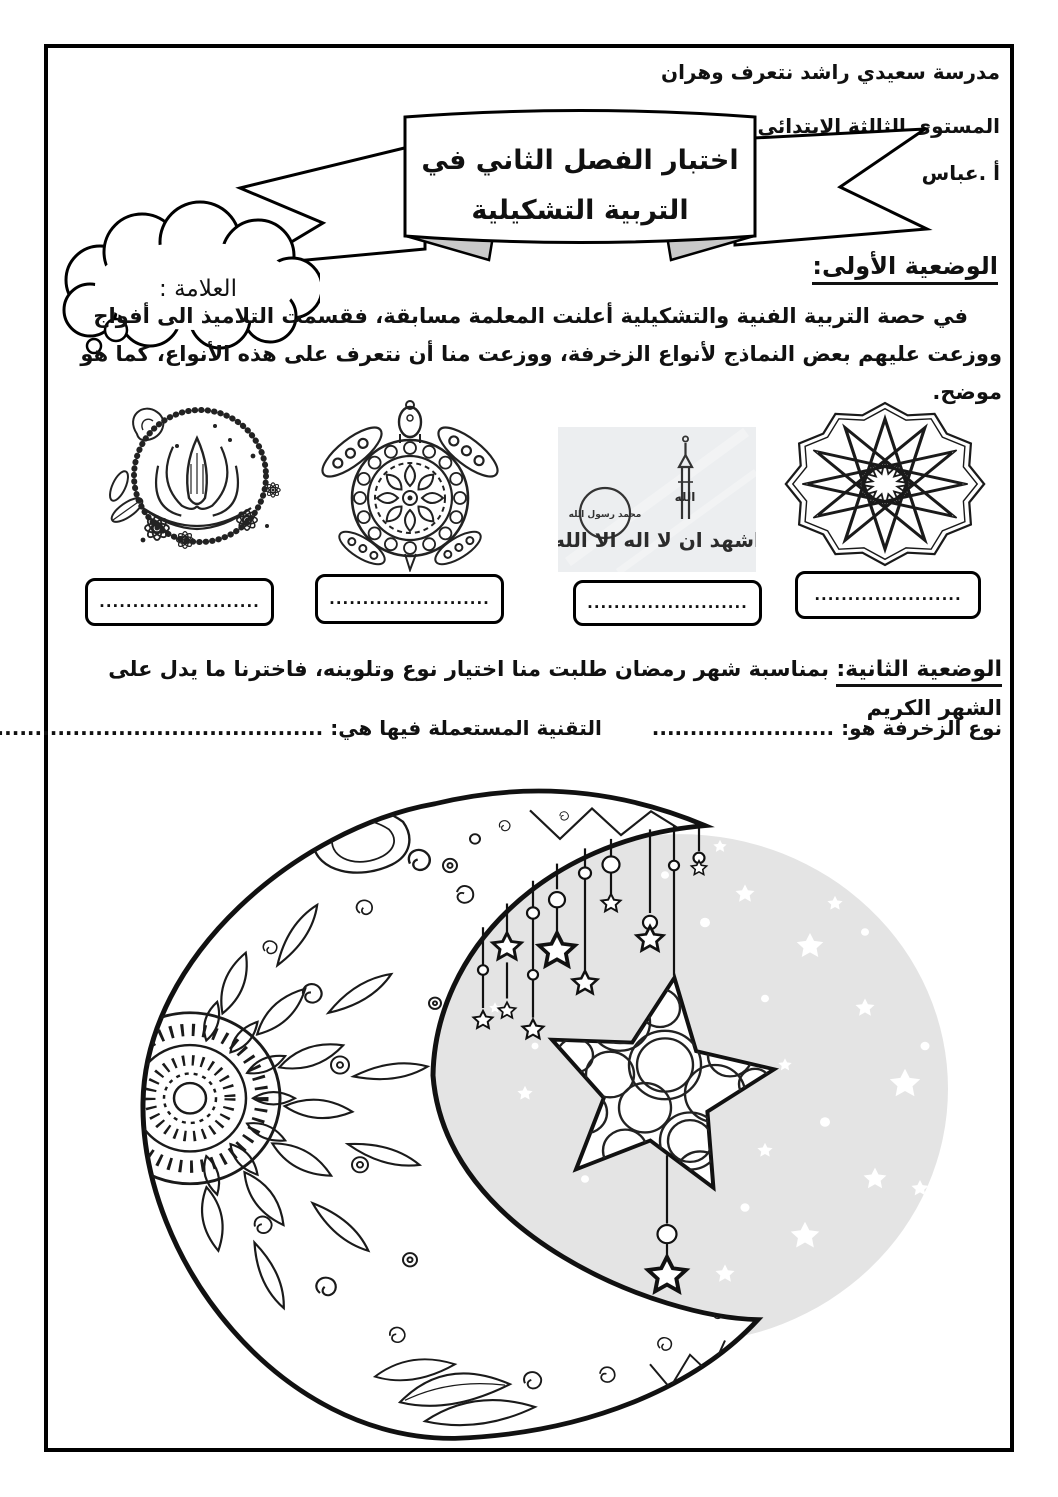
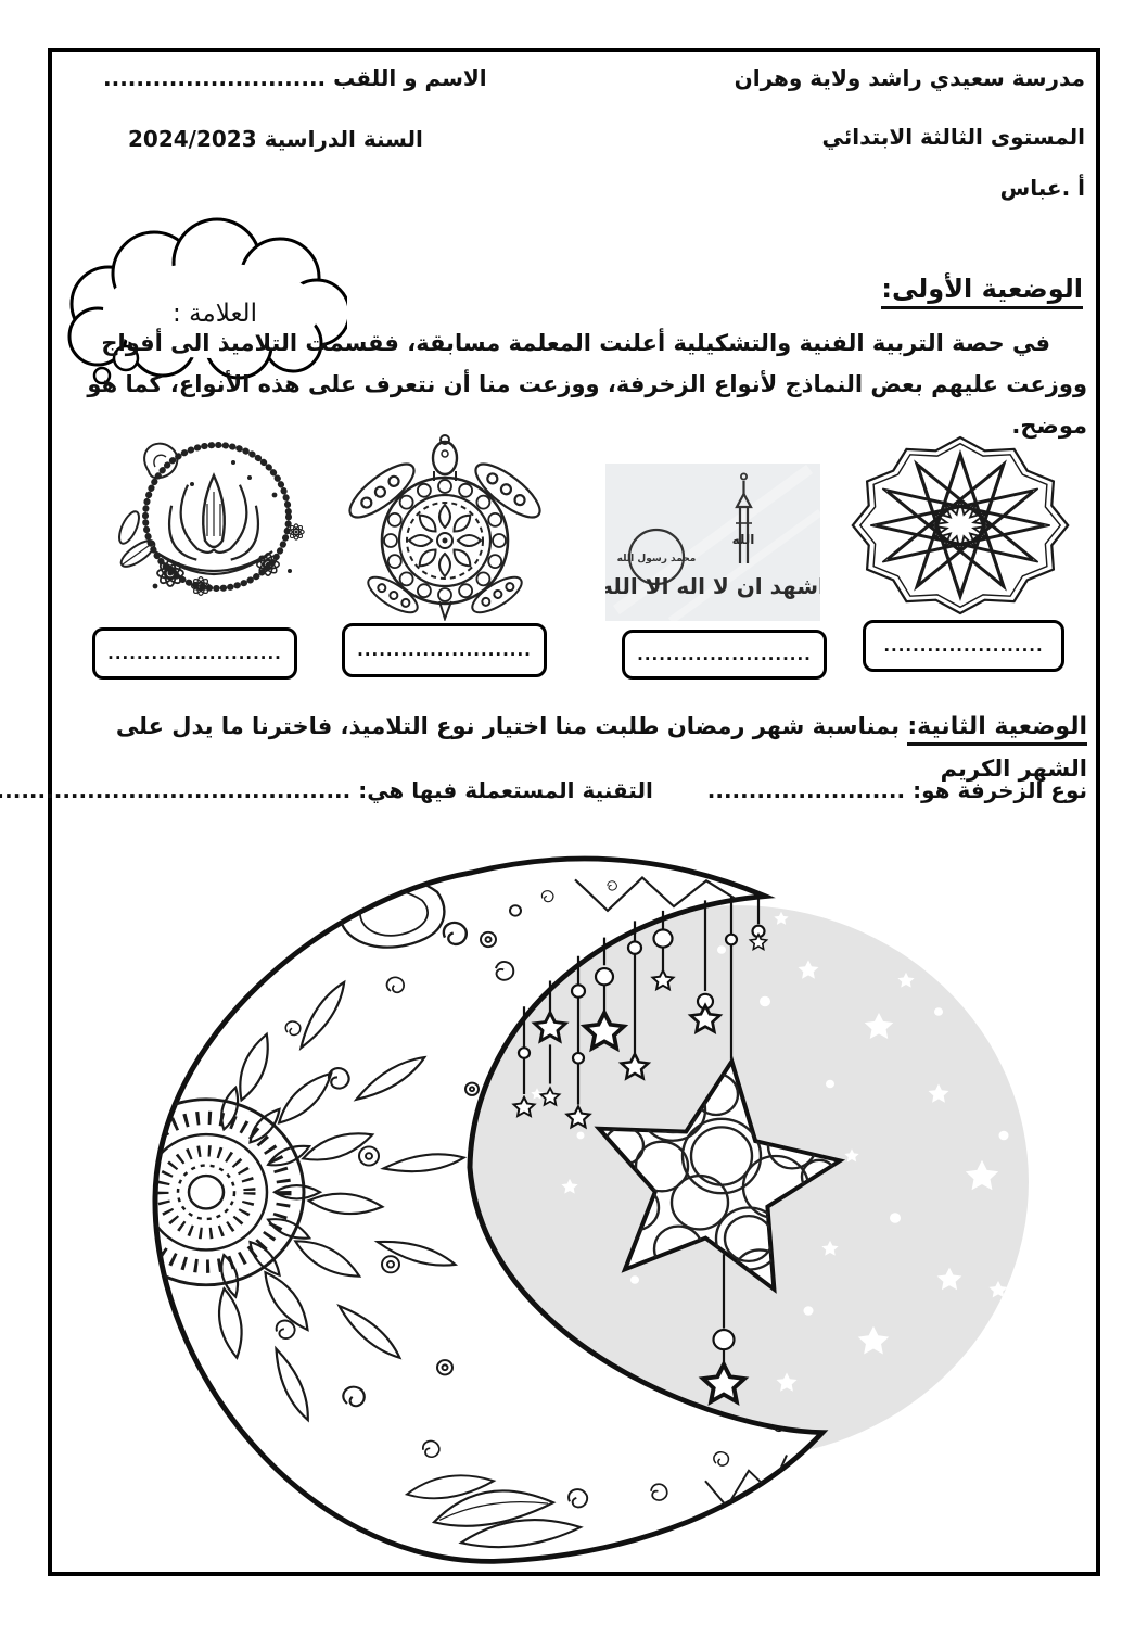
- مدرسة سعيدي راشد نتعرف وهران
+ مدرسة سعيدي راشد ولاية وهران
+ الاسم و اللقب ...........................
  المستوى الثالثة الابتدائي
+ السنة الدراسية 2024/2023
  أ .عباس
- اختبار الفصل الثاني في
- التربية التشكيلية
  العلامة :
  الوضعية الأولى:
  في حصة التربية الفنية والتشكيلية أعلنت المعلمة مسابقة، فقسمت التلاميذ الى أفواج ووزعت عليهم بعض النماذج لأنواع الزخرفة، ووزعت منا أن نتعرف على هذه الأنواع، كما هو موضح.
  محمد رسول الله
  الله
  شهد ان لا اله الا الله
  ........................
  ........................
  ........................
  ......................
- الوضعية الثانية: بمناسبة شهر رمضان طلبت منا اختيار نوع وتلوينه، فاخترنا ما يدل على الشهر الكريم
+ الوضعية الثانية: بمناسبة شهر رمضان طلبت منا اختيار نوع التلاميذ، فاخترنا ما يدل على الشهر الكريم
  نوع الزخرفة هو: ........................ التقنية المستعملة فيها هي: ...........................................
